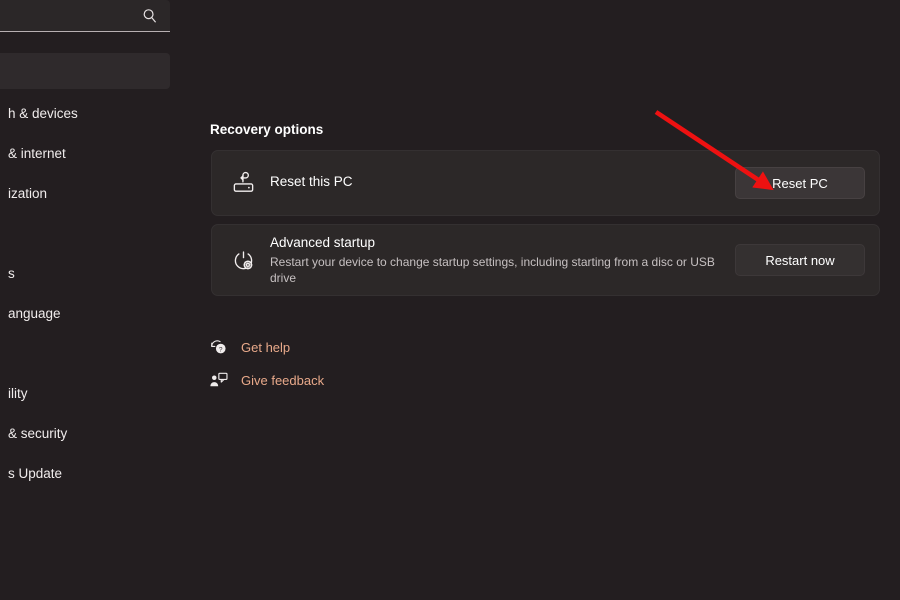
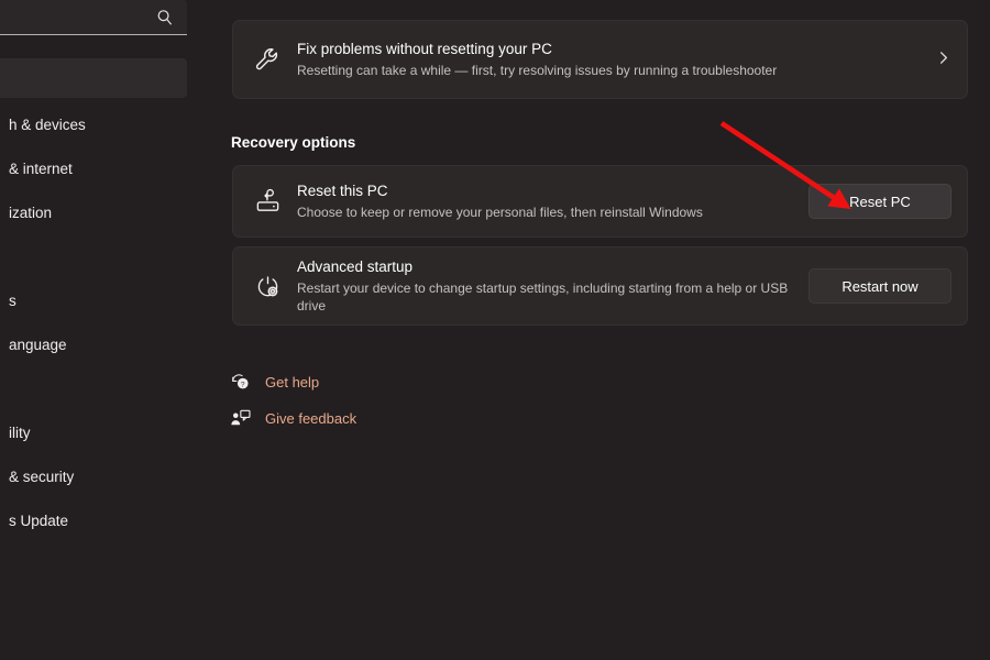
  h & devices
  & internet
  ization
  s
  anguage
  ility
  & security
  s Update
+ Fix problems without resetting your PC
+ Resetting can take a while — first, try resolving issues by running a troubleshooter
  Recovery options
  Reset this PC
+ Choose to keep or remove your personal files, then reinstall Windows
  Reset PC
  Advanced startup
- Restart your device to change startup settings, including starting from a disc or USB drive
+ Restart your device to change startup settings, including starting from a help or USB drive
  Restart now
  Get help
  Give feedback
